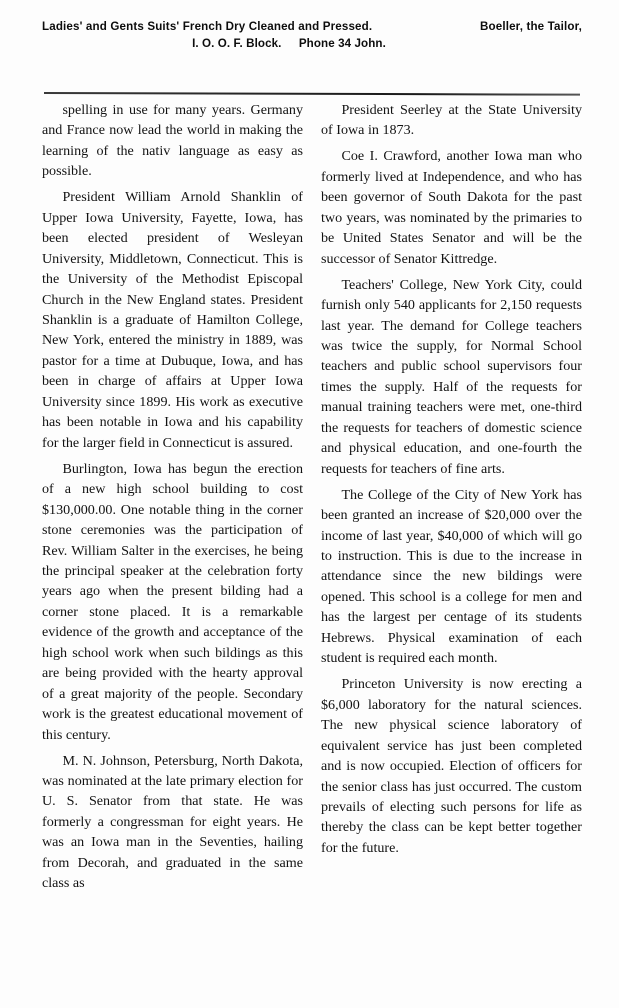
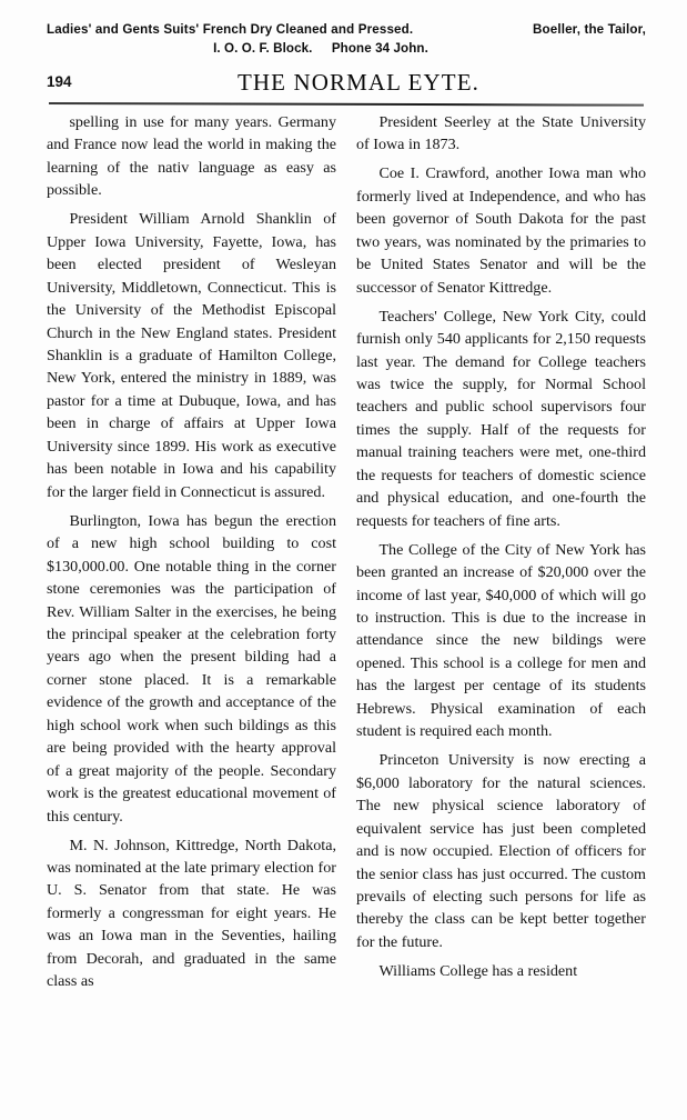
  Ladies' and Gents Suits' French Dry Cleaned and Pressed.
  Boeller, the Tailor,
  I. O. O. F. Block. Phone 34 John.
+ 194
+ THE NORMAL EYTE.
  spelling in use for many years. Germany and France now lead the world in making the learning of the nativ language as easy as possible.
  President William Arnold Shanklin of Upper Iowa University, Fayette, Iowa, has been elected president of Wesleyan University, Middletown, Connecticut. This is the University of the Methodist Episcopal Church in the New England states. President Shanklin is a graduate of Hamilton College, New York, entered the ministry in 1889, was pastor for a time at Dubuque, Iowa, and has been in charge of affairs at Upper Iowa University since 1899. His work as executive has been notable in Iowa and his capability for the larger field in Connecticut is assured.
  Burlington, Iowa has begun the erection of a new high school building to cost $130,000.00. One notable thing in the corner stone ceremonies was the participation of Rev. William Salter in the exercises, he being the principal speaker at the celebration forty years ago when the present bilding had a corner stone placed. It is a remarkable evidence of the growth and acceptance of the high school work when such bildings as this are being provided with the hearty approval of a great majority of the people. Secondary work is the greatest educational movement of this century.
- M. N. Johnson, Petersburg, North Dakota, was nominated at the late primary election for U. S. Senator from that state. He was formerly a congressman for eight years. He was an Iowa man in the Seventies, hailing from Decorah, and graduated in the same class as
+ M. N. Johnson, Kittredge, North Dakota, was nominated at the late primary election for U. S. Senator from that state. He was formerly a congressman for eight years. He was an Iowa man in the Seventies, hailing from Decorah, and graduated in the same class as
  President Seerley at the State University of Iowa in 1873.
  Coe I. Crawford, another Iowa man who formerly lived at Independence, and who has been governor of South Dakota for the past two years, was nominated by the primaries to be United States Senator and will be the successor of Senator Kittredge.
  Teachers' College, New York City, could furnish only 540 applicants for 2,150 requests last year. The demand for College teachers was twice the supply, for Normal School teachers and public school supervisors four times the supply. Half of the requests for manual training teachers were met, one-third the requests for teachers of domestic science and physical education, and one-fourth the requests for teachers of fine arts.
  The College of the City of New York has been granted an increase of $20,000 over the income of last year, $40,000 of which will go to instruction. This is due to the increase in attendance since the new bildings were opened. This school is a college for men and has the largest per centage of its students Hebrews. Physical examination of each student is required each month.
  Princeton University is now erecting a $6,000 laboratory for the natural sciences. The new physical science laboratory of equivalent service has just been completed and is now occupied. Election of officers for the senior class has just occurred. The custom prevails of electing such persons for life as thereby the class can be kept better together for the future.
+ Williams College has a resident
